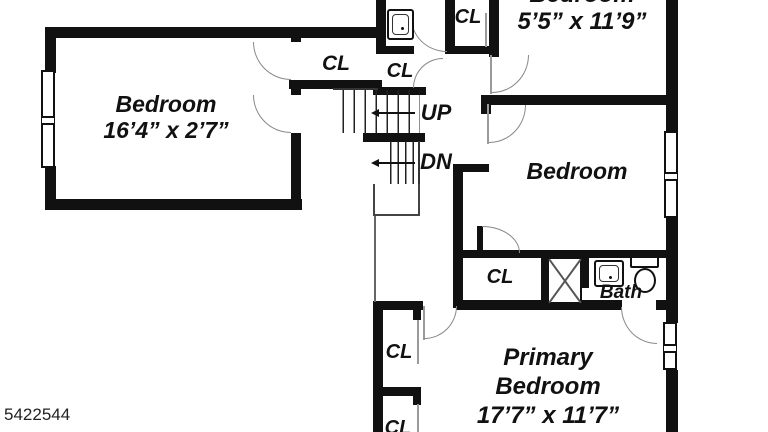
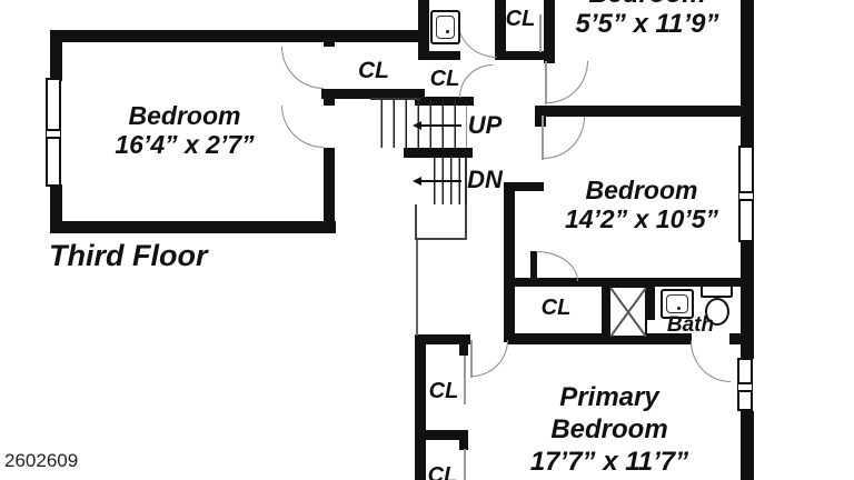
  Bedroom
  16’4” x 2’7”
  5’5” x 11’9”
  Bedroom
+ 14’2” x 10’5”
  Primary
  Bedroom
  17’7” x 11’7”
  CL
  CL
  CL
  CL
  CL
  CL
  UP
  DN
  Bath
+ Third Floor
- 5422544
+ 2602609
